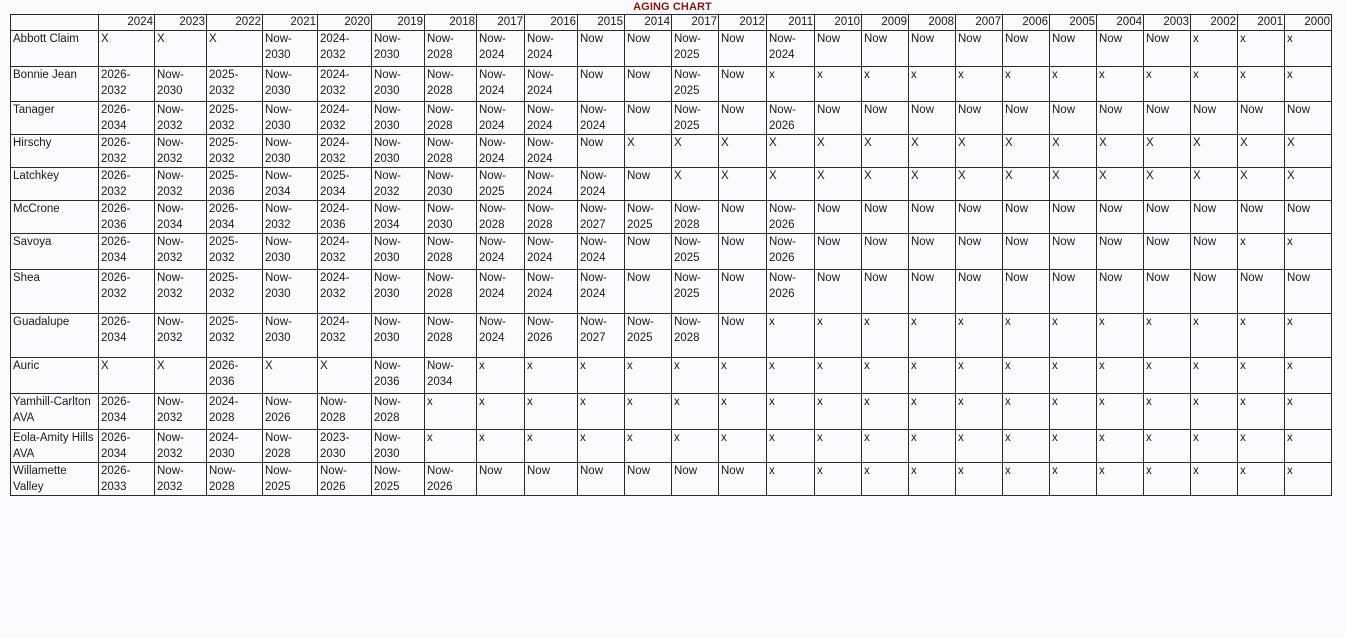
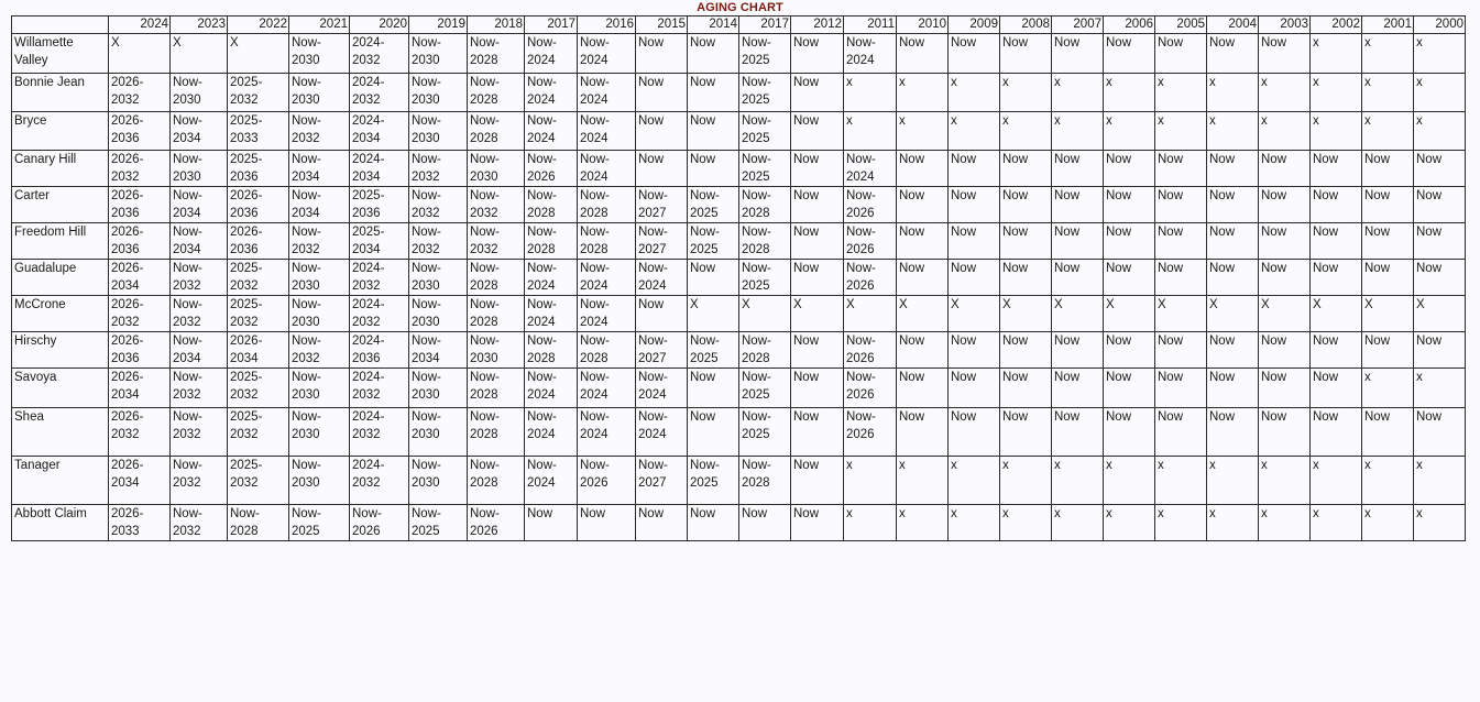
  AGING CHART
  	2024	2023	2022	2021	2020	2019	2018	2017	2016	2015	2014	2017	2012	2011	2010	2009	2008	2007	2006	2005	2004	2003	2002	2001	2000
- Abbott Claim	X	X	X	Now- 2030	2024- 2032	Now- 2030	Now- 2028	Now- 2024	Now- 2024	Now	Now	Now- 2025	Now	Now- 2024	Now	Now	Now	Now	Now	Now	Now	Now	x	x	x
+ Willamette Valley	X	X	X	Now- 2030	2024- 2032	Now- 2030	Now- 2028	Now- 2024	Now- 2024	Now	Now	Now- 2025	Now	Now- 2024	Now	Now	Now	Now	Now	Now	Now	Now	x	x	x
  Bonnie Jean	2026- 2032	Now- 2030	2025- 2032	Now- 2030	2024- 2032	Now- 2030	Now- 2028	Now- 2024	Now- 2024	Now	Now	Now- 2025	Now	x	x	x	x	x	x	x	x	x	x	x	x
+ Bryce	2026- 2036	Now- 2034	2025- 2033	Now- 2032	2024- 2034	Now- 2030	Now- 2028	Now- 2024	Now- 2024	Now	Now	Now- 2025	Now	x	x	x	x	x	x	x	x	x	x	x	x
+ Canary Hill	2026- 2032	Now- 2030	2025- 2036	Now- 2034	2024- 2034	Now- 2032	Now- 2030	Now- 2026	Now- 2024	Now	Now	Now- 2025	Now	Now- 2024	Now	Now	Now	Now	Now	Now	Now	Now	Now	Now	Now
+ Carter	2026- 2036	Now- 2034	2026- 2036	Now- 2034	2025- 2036	Now- 2032	Now- 2032	Now- 2028	Now- 2028	Now- 2027	Now- 2025	Now- 2028	Now	Now- 2026	Now	Now	Now	Now	Now	Now	Now	Now	Now	Now	Now
+ Freedom Hill	2026- 2036	Now- 2034	2026- 2036	Now- 2032	2025- 2034	Now- 2032	Now- 2032	Now- 2028	Now- 2028	Now- 2027	Now- 2025	Now- 2028	Now	Now- 2026	Now	Now	Now	Now	Now	Now	Now	Now	Now	Now	Now
- Tanager	2026- 2034	Now- 2032	2025- 2032	Now- 2030	2024- 2032	Now- 2030	Now- 2028	Now- 2024	Now- 2024	Now- 2024	Now	Now- 2025	Now	Now- 2026	Now	Now	Now	Now	Now	Now	Now	Now	Now	Now	Now
+ Guadalupe	2026- 2034	Now- 2032	2025- 2032	Now- 2030	2024- 2032	Now- 2030	Now- 2028	Now- 2024	Now- 2024	Now- 2024	Now	Now- 2025	Now	Now- 2026	Now	Now	Now	Now	Now	Now	Now	Now	Now	Now	Now
- Hirschy	2026- 2032	Now- 2032	2025- 2032	Now- 2030	2024- 2032	Now- 2030	Now- 2028	Now- 2024	Now- 2024	Now	X	X	X	X	X	X	X	X	X	X	X	X	X	X	X
+ McCrone	2026- 2032	Now- 2032	2025- 2032	Now- 2030	2024- 2032	Now- 2030	Now- 2028	Now- 2024	Now- 2024	Now	X	X	X	X	X	X	X	X	X	X	X	X	X	X	X
- Latchkey	2026- 2032	Now- 2032	2025- 2036	Now- 2034	2025- 2034	Now- 2032	Now- 2030	Now- 2025	Now- 2024	Now- 2024	Now	X	X	X	X	X	X	X	X	X	X	X	X	X	X
- McCrone	2026- 2036	Now- 2034	2026- 2034	Now- 2032	2024- 2036	Now- 2034	Now- 2030	Now- 2028	Now- 2028	Now- 2027	Now- 2025	Now- 2028	Now	Now- 2026	Now	Now	Now	Now	Now	Now	Now	Now	Now	Now	Now
+ Hirschy	2026- 2036	Now- 2034	2026- 2034	Now- 2032	2024- 2036	Now- 2034	Now- 2030	Now- 2028	Now- 2028	Now- 2027	Now- 2025	Now- 2028	Now	Now- 2026	Now	Now	Now	Now	Now	Now	Now	Now	Now	Now	Now
  Savoya	2026- 2034	Now- 2032	2025- 2032	Now- 2030	2024- 2032	Now- 2030	Now- 2028	Now- 2024	Now- 2024	Now- 2024	Now	Now- 2025	Now	Now- 2026	Now	Now	Now	Now	Now	Now	Now	Now	Now	x	x
  Shea	2026- 2032	Now- 2032	2025- 2032	Now- 2030	2024- 2032	Now- 2030	Now- 2028	Now- 2024	Now- 2024	Now- 2024	Now	Now- 2025	Now	Now- 2026	Now	Now	Now	Now	Now	Now	Now	Now	Now	Now	Now
- Guadalupe	2026- 2034	Now- 2032	2025- 2032	Now- 2030	2024- 2032	Now- 2030	Now- 2028	Now- 2024	Now- 2026	Now- 2027	Now- 2025	Now- 2028	Now	x	x	x	x	x	x	x	x	x	x	x	x
+ Tanager	2026- 2034	Now- 2032	2025- 2032	Now- 2030	2024- 2032	Now- 2030	Now- 2028	Now- 2024	Now- 2026	Now- 2027	Now- 2025	Now- 2028	Now	x	x	x	x	x	x	x	x	x	x	x	x
- Auric	X	X	2026- 2036	X	X	Now- 2036	Now- 2034	x	x	x	x	x	x	x	x	x	x	x	x	x	x	x	x	x	x
- Yamhill-Carlton AVA	2026- 2034	Now- 2032	2024- 2028	Now- 2026	Now- 2028	Now- 2028	x	x	x	x	x	x	x	x	x	x	x	x	x	x	x	x	x	x	x
- Eola-Amity Hills AVA	2026- 2034	Now- 2032	2024- 2030	Now- 2028	2023- 2030	Now- 2030	x	x	x	x	x	x	x	x	x	x	x	x	x	x	x	x	x	x	x
- Willamette Valley	2026- 2033	Now- 2032	Now- 2028	Now- 2025	Now- 2026	Now- 2025	Now- 2026	Now	Now	Now	Now	Now	Now	x	x	x	x	x	x	x	x	x	x	x	x
+ Abbott Claim	2026- 2033	Now- 2032	Now- 2028	Now- 2025	Now- 2026	Now- 2025	Now- 2026	Now	Now	Now	Now	Now	Now	x	x	x	x	x	x	x	x	x	x	x	x
